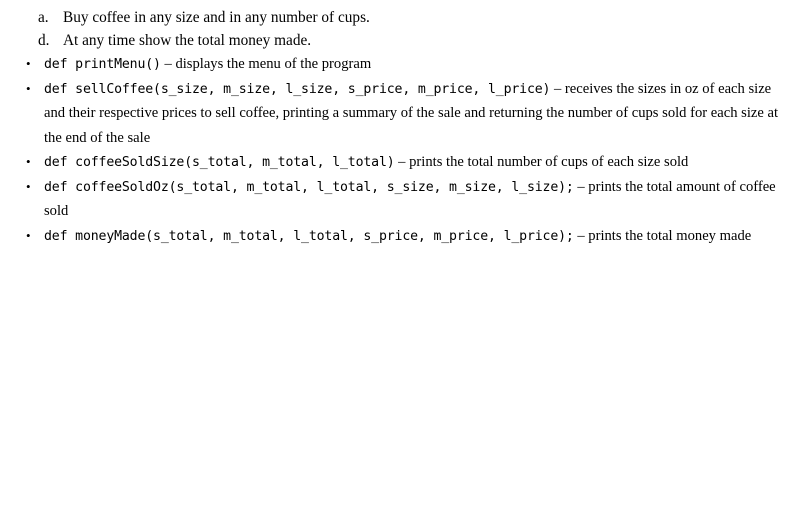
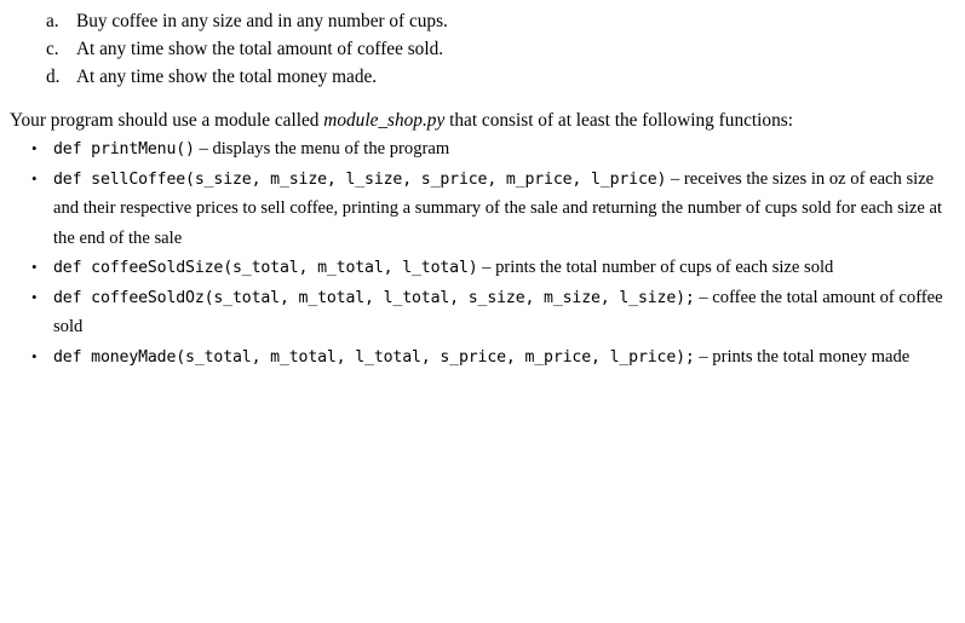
  a.
  Buy coffee in any size and in any number of cups.
+ c.
+ At any time show the total amount of coffee sold.
  d.
  At any time show the total money made.
+ Your program should use a module called module_shop.py that consist of at least the following functions:
  •
  def printMenu() – displays the menu of the program
  •
  def sellCoffee(s_size, m_size, l_size, s_price, m_price, l_price) – receives the sizes in oz of each size and their respective prices to sell coffee, printing a summary of the sale and returning the number of cups sold for each size at the end of the sale
  •
  def coffeeSoldSize(s_total, m_total, l_total) – prints the total number of cups of each size sold
  •
- def coffeeSoldOz(s_total, m_total, l_total, s_size, m_size, l_size); – prints the total amount of coffee sold
+ def coffeeSoldOz(s_total, m_total, l_total, s_size, m_size, l_size); – coffee the total amount of coffee sold
  •
  def moneyMade(s_total, m_total, l_total, s_price, m_price, l_price); – prints the total money made
